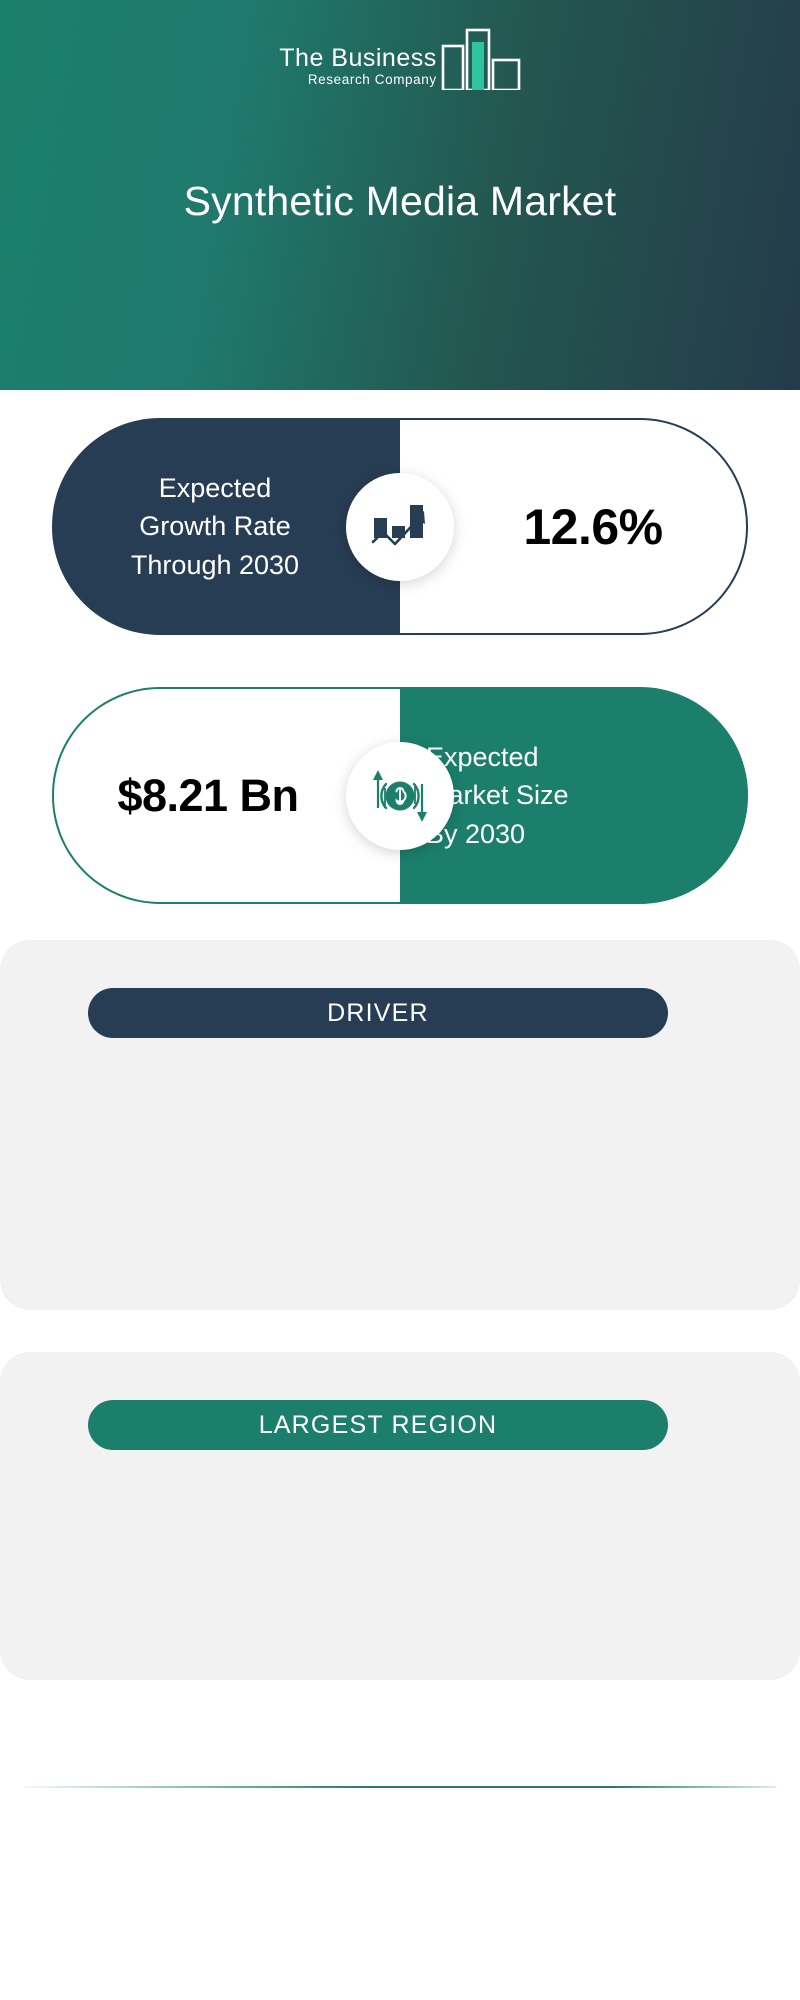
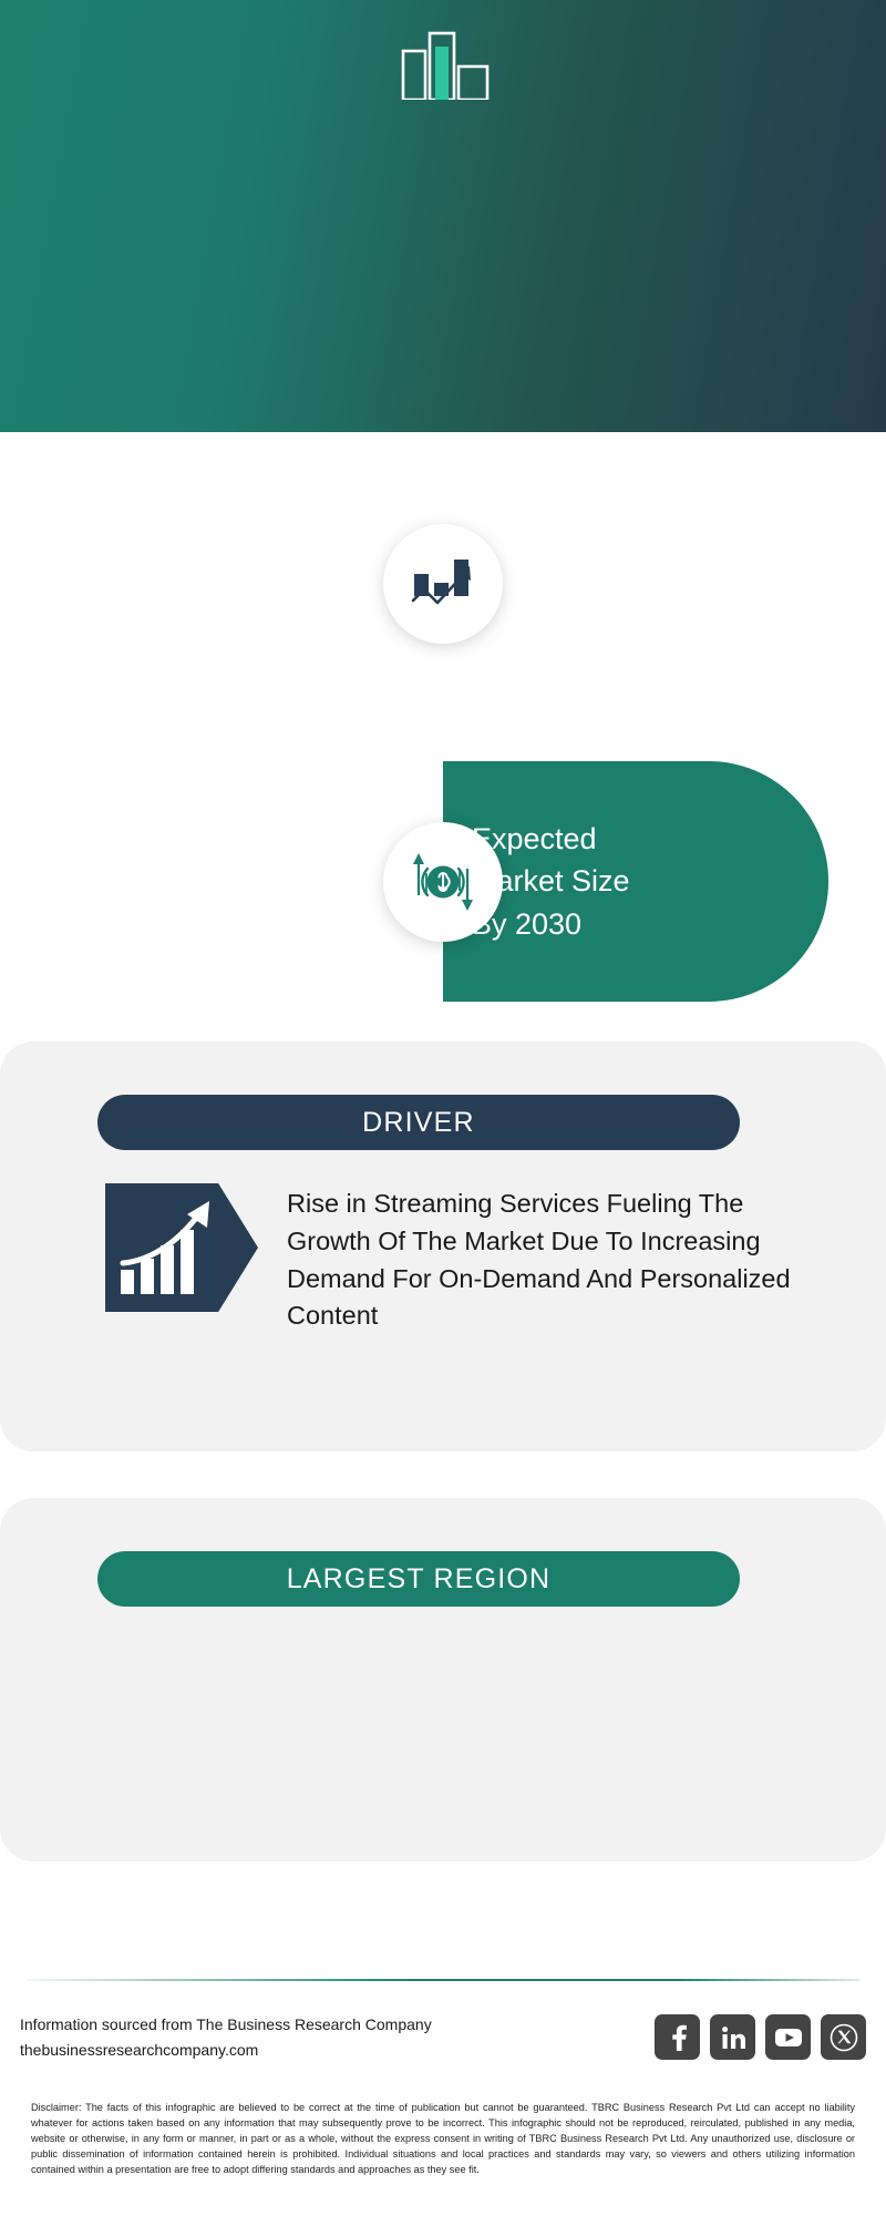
- The Business
- Research Company
- Synthetic Media Market
- Expected
- Growth Rate
- Through 2030
- 12.6%
- $8.21 Bn
  xpected
  arket Size
  y 2030
  DRIVER
+ Rise in Streaming Services Fueling The Growth Of The Market Due To Increasing Demand For On-Demand And Personalized Content
  LARGEST REGION
+ Information sourced from The Business Research Company
+ thebusinessresearchcompany.com
+ Disclaimer: The facts of this infographic are believed to be correct at the time of publication but cannot be guaranteed. TBRC Business Research Pvt Ltd can accept no liability whatever for actions taken based on any information that may subsequently prove to be incorrect. This infographic should not be reproduced, reirculated, published in any media, website or otherwise, in any form or manner, in part or as a whole, without the express consent in writing of TBRC Business Research Pvt Ltd. Any unauthorized use, disclosure or public dissemination of information contained herein is prohibited. Individual situations and local practices and standards may vary, so viewers and others utilizing information contained within a presentation are free to adopt differing standards and approaches as they see fit.
